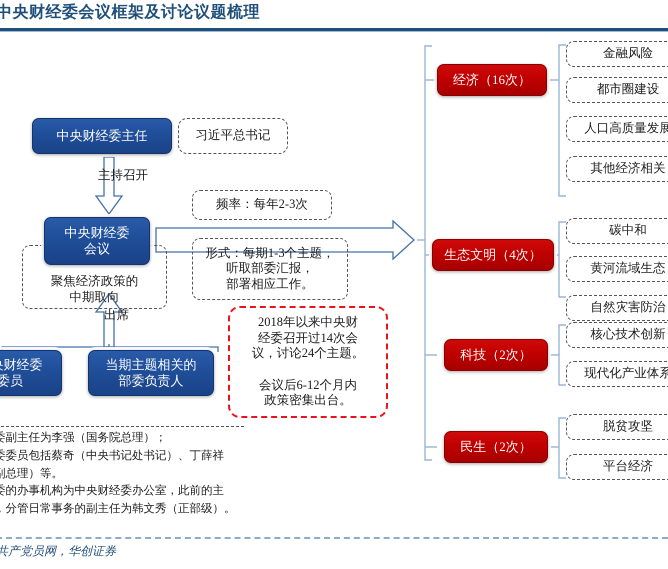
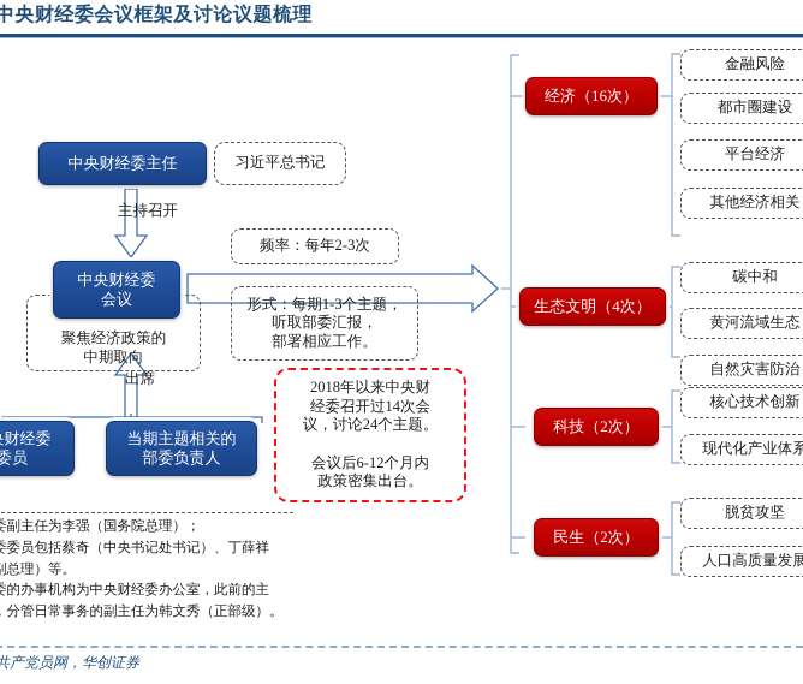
  中央财经委会议框架及讨论议题梳理
  中央财经委主任
  习近平总书记
  主持召开
  聚焦经济政策的
  中期取向
  中央财经委
  会议
  出席
  委员
  当期主题相关的
  部委负责人
  频率：每年2-3次
  形式：每期1-3个主题，
  听取部委汇报，
  部署相应工作。
  2018年以来中央财
  经委召开过14次会
  议，讨论24个主题。
  会议后6-12个月内
  政策密集出台。
  副主任为李强（国务院总理）；
  委员包括蔡奇（中央书记处书记）、丁薛祥
  的办事机构为中央财经委办公室，此前的主
  分管日常事务的副主任为韩文秀（正部级）。
  经济（16次）
  金融风险
  都市圈建设
- 人口高质量发展
+ 平台经济
  其他经济相关
  生态文明（4次）
  碳中和
  黄河流域生态
  自然灾害防治
  科技（2次）
  核心技术创新
  现代化产业体系
  民生（2次）
  脱贫攻坚
- 平台经济
+ 人口高质量发展
  共产党员网，华创证券
